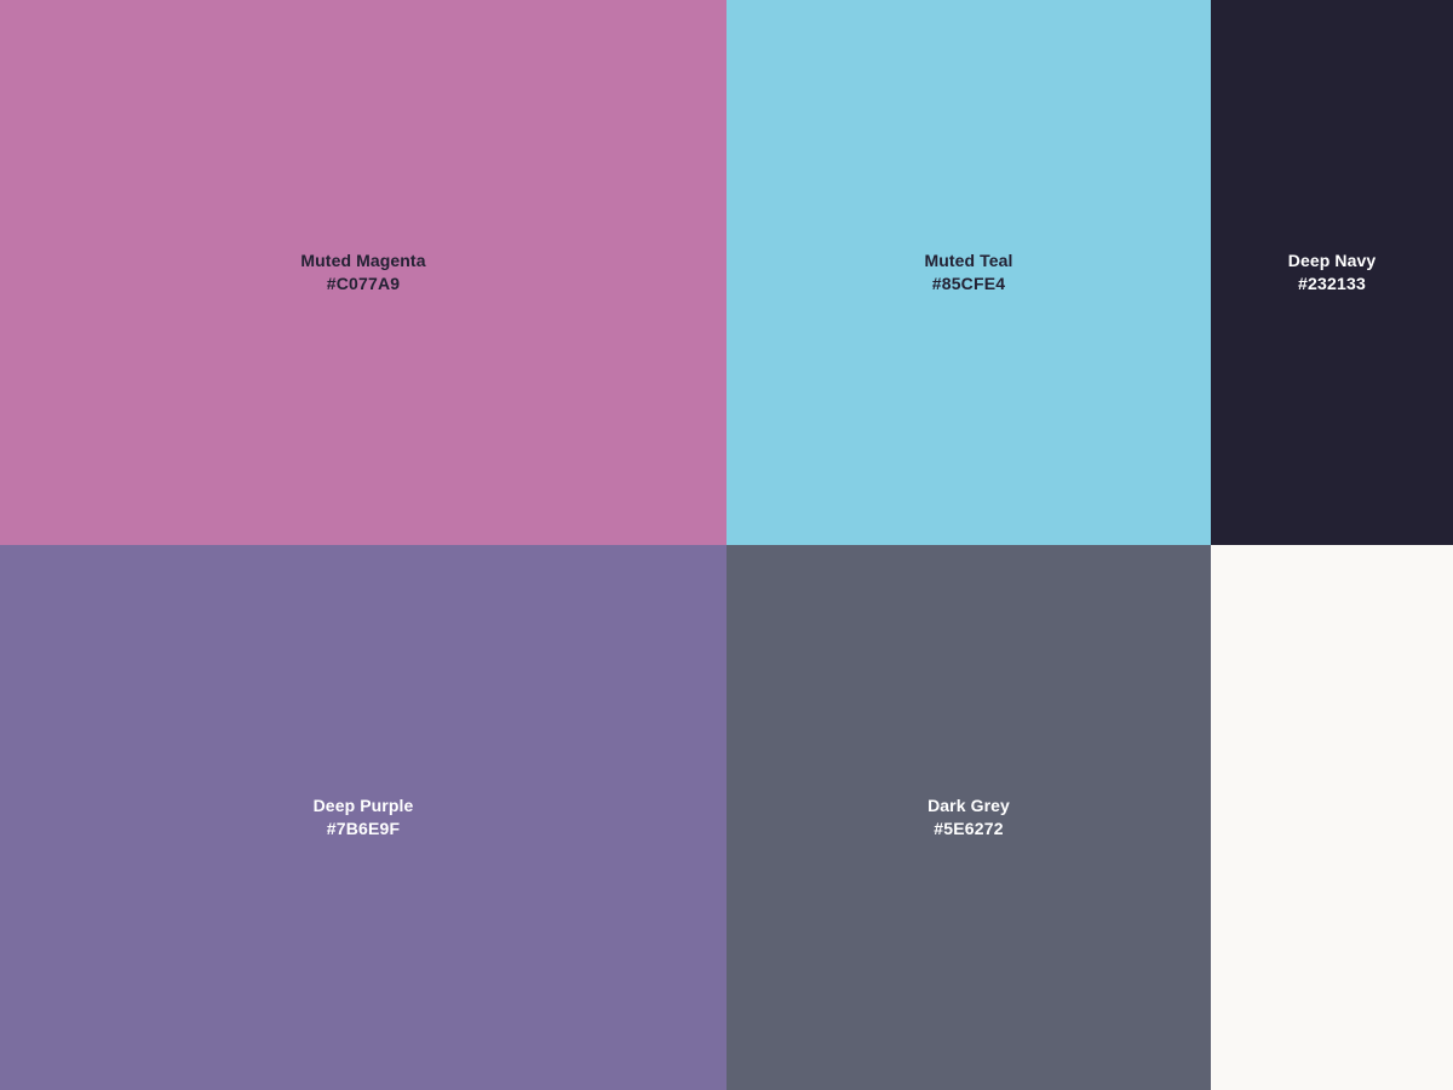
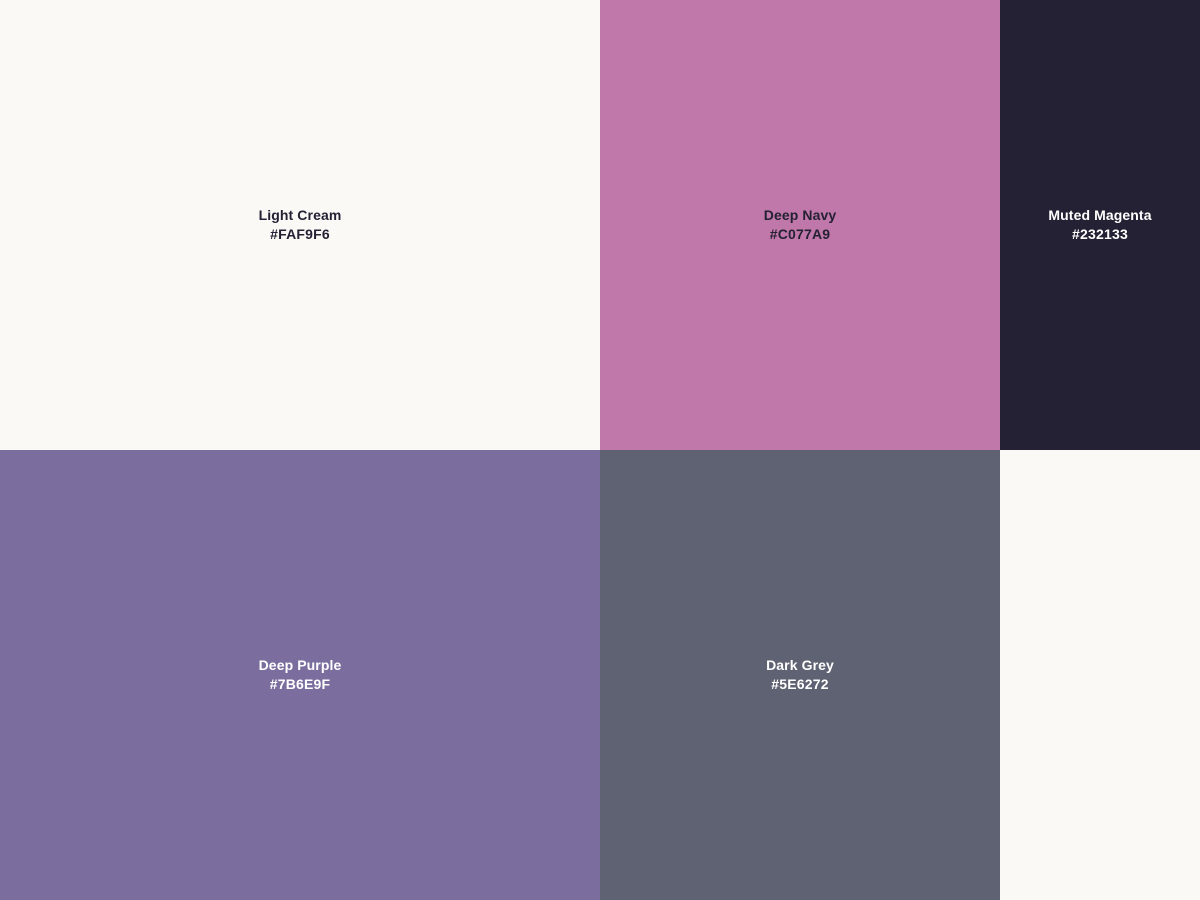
+ Light Cream
+ #FAF9F6
- Muted Magenta
+ Deep Navy
  #C077A9
- Muted Teal
- #85CFE4
- Deep Navy
+ Muted Magenta
  #232133
  Deep Purple
  #7B6E9F
  Dark Grey
  #5E6272
